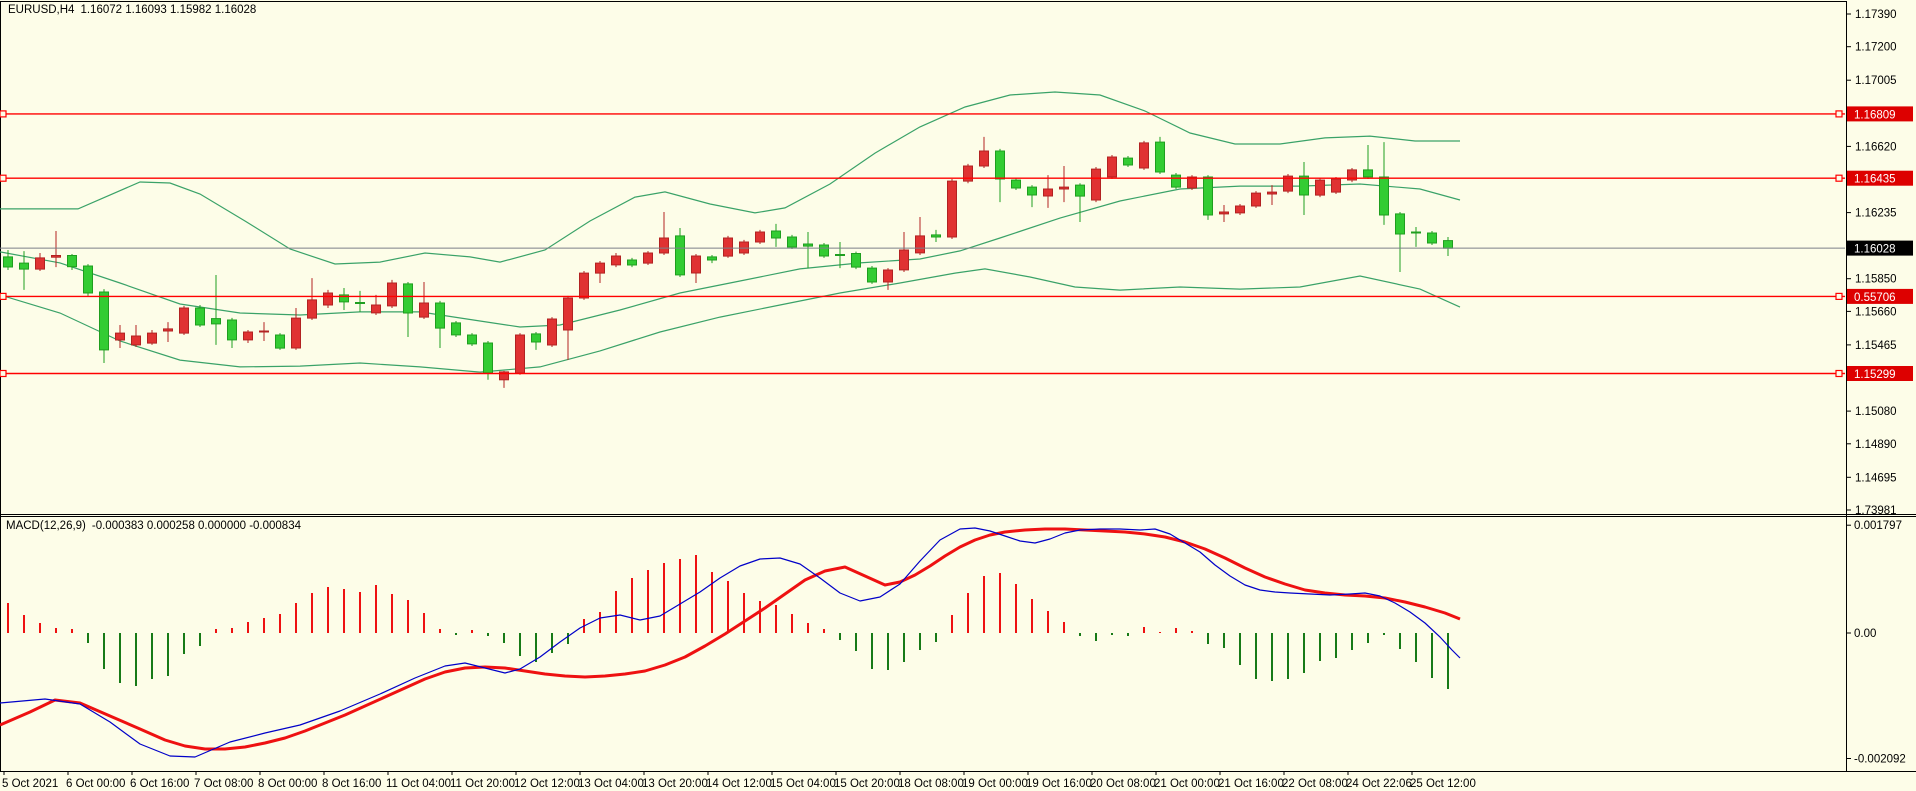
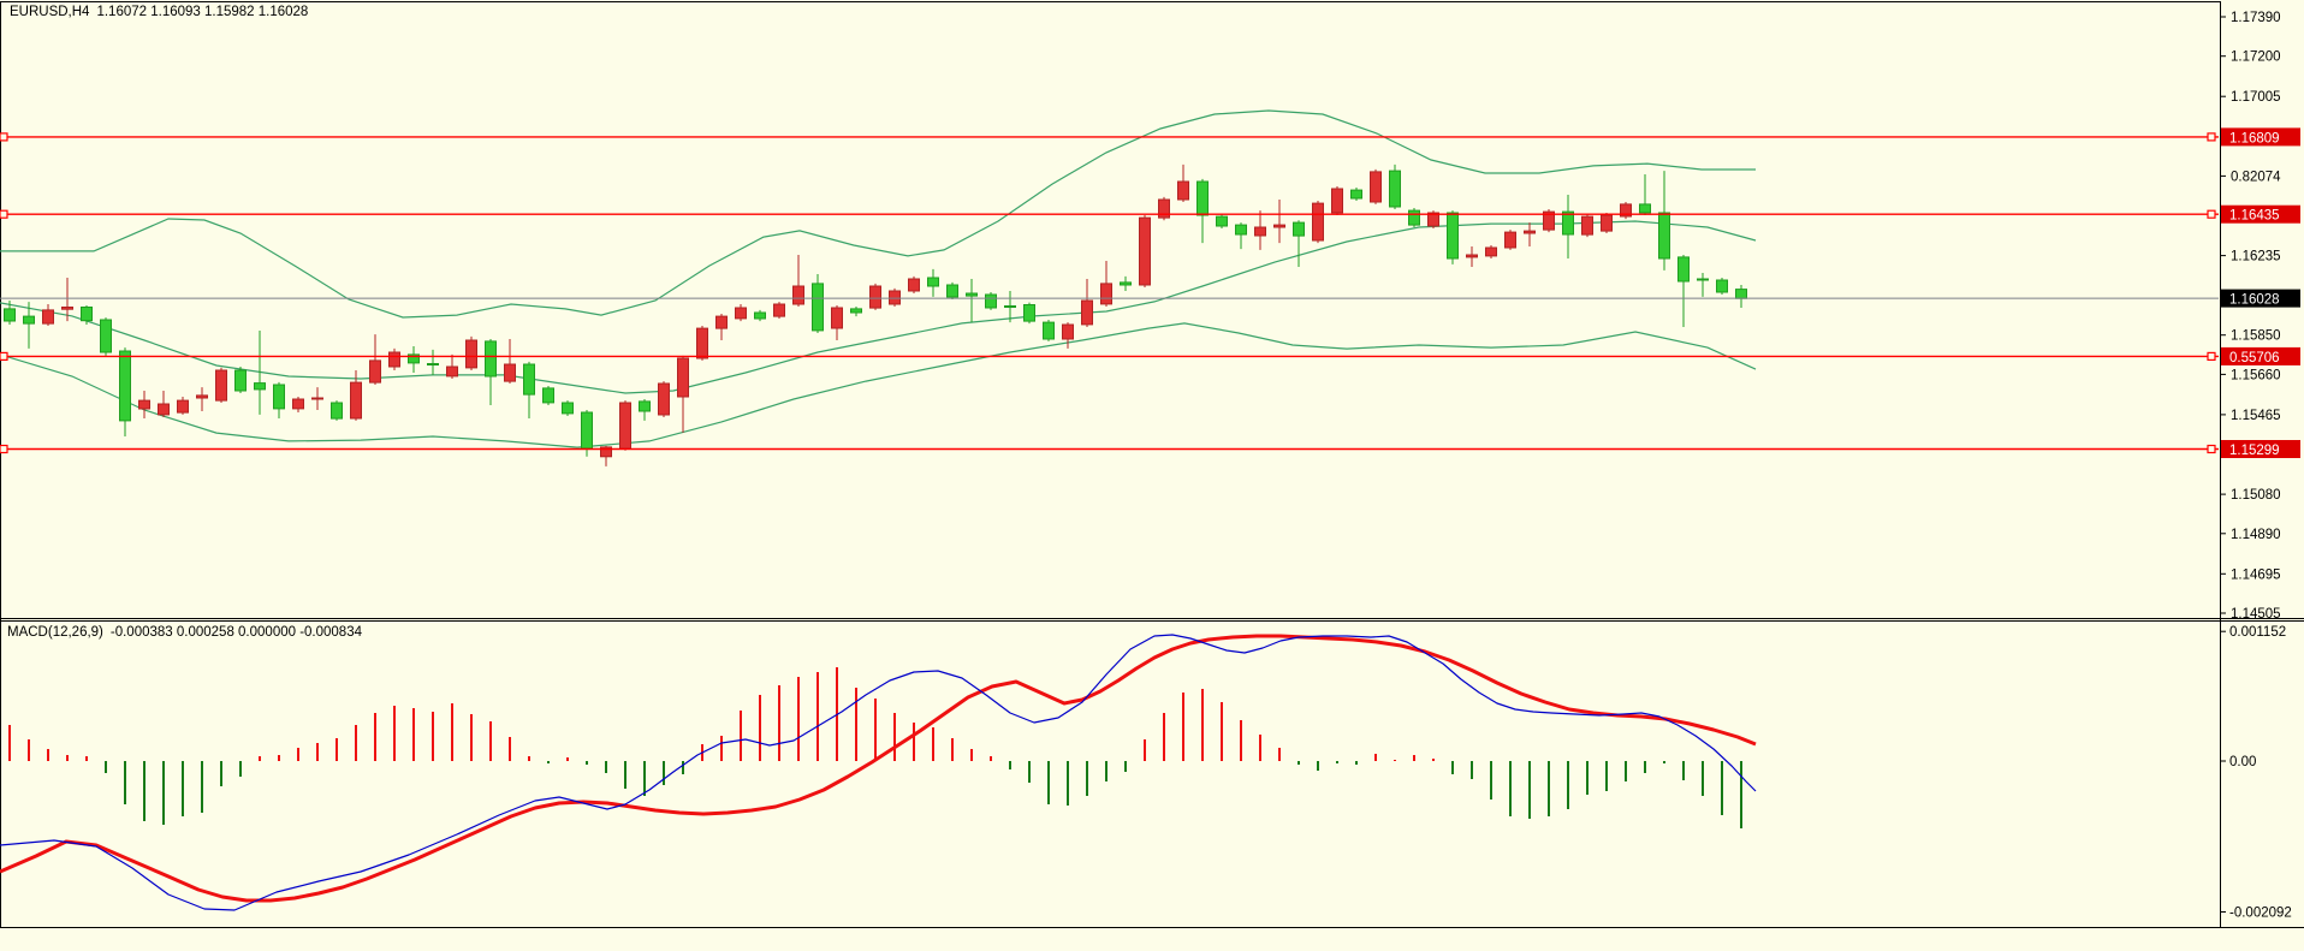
  1.17390
  1.17200
  1.17005
- 1.16620
+ 0.82074
  1.16235
  1.15850
  1.15660
  1.15465
  1.15080
  1.14890
  1.14695
- 1.73981
+ 1.14505
  1.16809
  1.16435
  1.16028
  0.55706
  1.15299
- 0.001797
+ 0.001152
  0.00
  -0.002092
- 5 Oct 2021
- 6 Oct 00:00
- 6 Oct 16:00
- 7 Oct 08:00
- 8 Oct 00:00
- 8 Oct 16:00
- 11 Oct 04:00
- 11 Oct 20:00
- 12 Oct 12:00
- 13 Oct 04:00
- 13 Oct 20:00
- 14 Oct 12:00
- 15 Oct 04:00
- 15 Oct 20:00
- 18 Oct 08:00
- 19 Oct 00:00
- 19 Oct 16:00
- 20 Oct 08:00
- 21 Oct 00:00
- 21 Oct 16:00
- 22 Oct 08:00
- 24 Oct 22:06
- 25 Oct 12:00
  EURUSD,H4 1.16072 1.16093 1.15982 1.16028
  MACD(12,26,9) -0.000383 0.000258 0.000000 -0.000834
